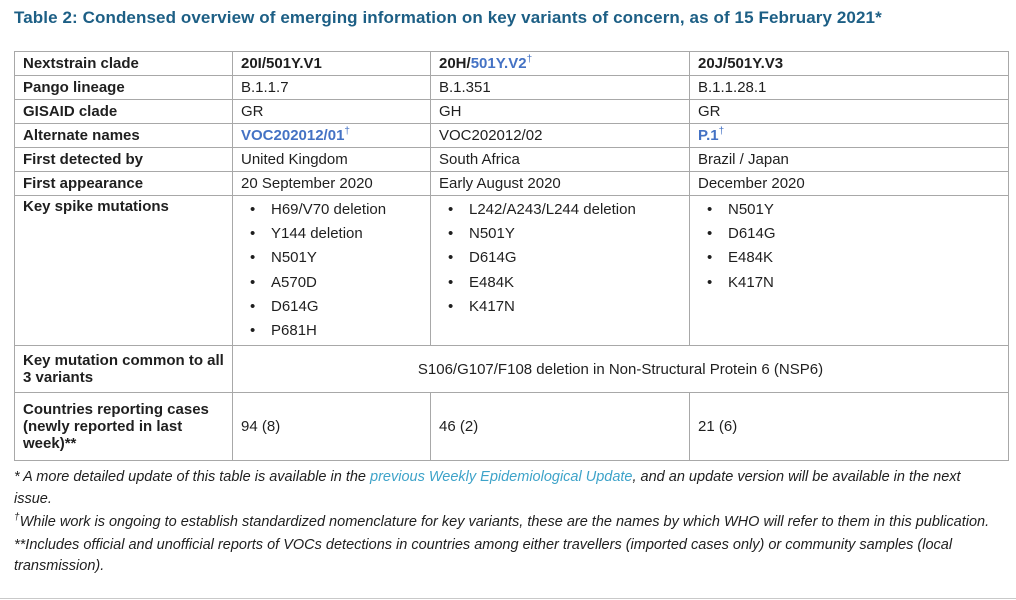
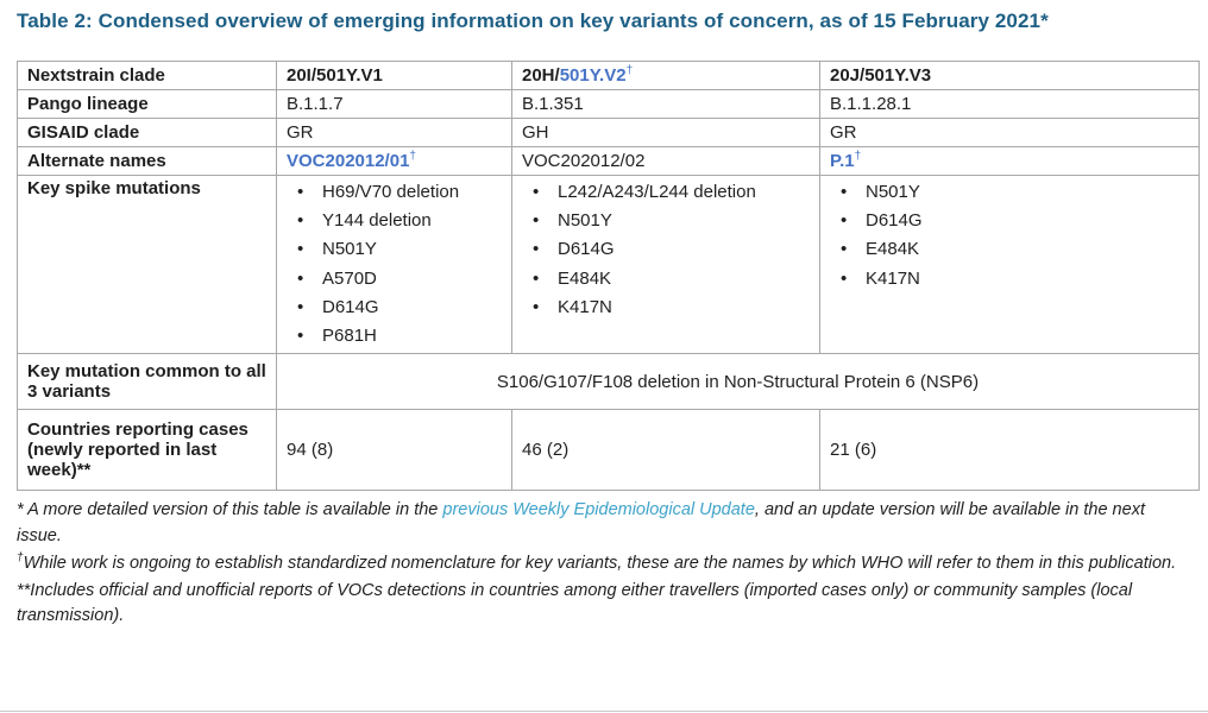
  Table 2: Condensed overview of emerging information on key variants of concern, as of 15 February 2021*
  Nextstrain clade	20I/501Y.V1	20H/501Y.V2†	20J/501Y.V3
  Pango lineage	B.1.1.7	B.1.351	B.1.1.28.1
  GISAID clade	GR	GH	GR
  Alternate names	VOC202012/01†	VOC202012/02	P.1†
- First detected by	United Kingdom	South Africa	Brazil / Japan
- First appearance	20 September 2020	Early August 2020	December 2020
  Key spike mutations	H69/V70 deletionY144 deletionN501YA570DD614GP681H	L242/A243/L244 deletionN501YD614GE484KK417N	N501YD614GE484KK417N
  Key mutation common to all 3 variants	S106/G107/F108 deletion in Non-Structural Protein 6 (NSP6)
  Countries reporting cases (newly reported in last week)**	94 (8)	46 (2)	21 (6)
- * A more detailed update of this table is available in the previous Weekly Epidemiological Update, and an update version will be available in the next issue.
+ * A more detailed version of this table is available in the previous Weekly Epidemiological Update, and an update version will be available in the next issue.
  †While work is ongoing to establish standardized nomenclature for key variants, these are the names by which WHO will refer to them in this publication.
  **Includes official and unofficial reports of VOCs detections in countries among either travellers (imported cases only) or community samples (local transmission).
